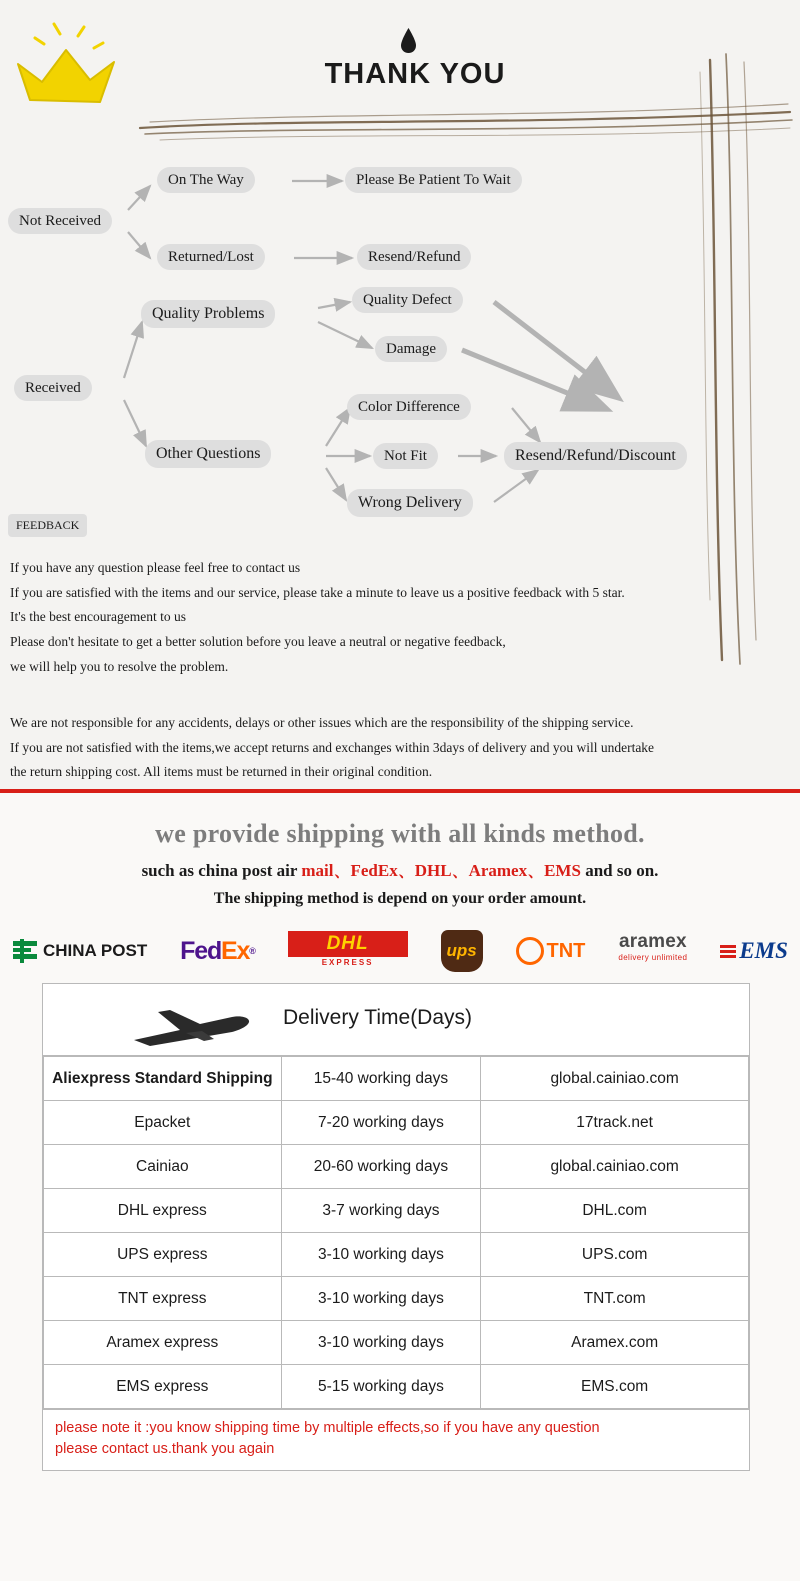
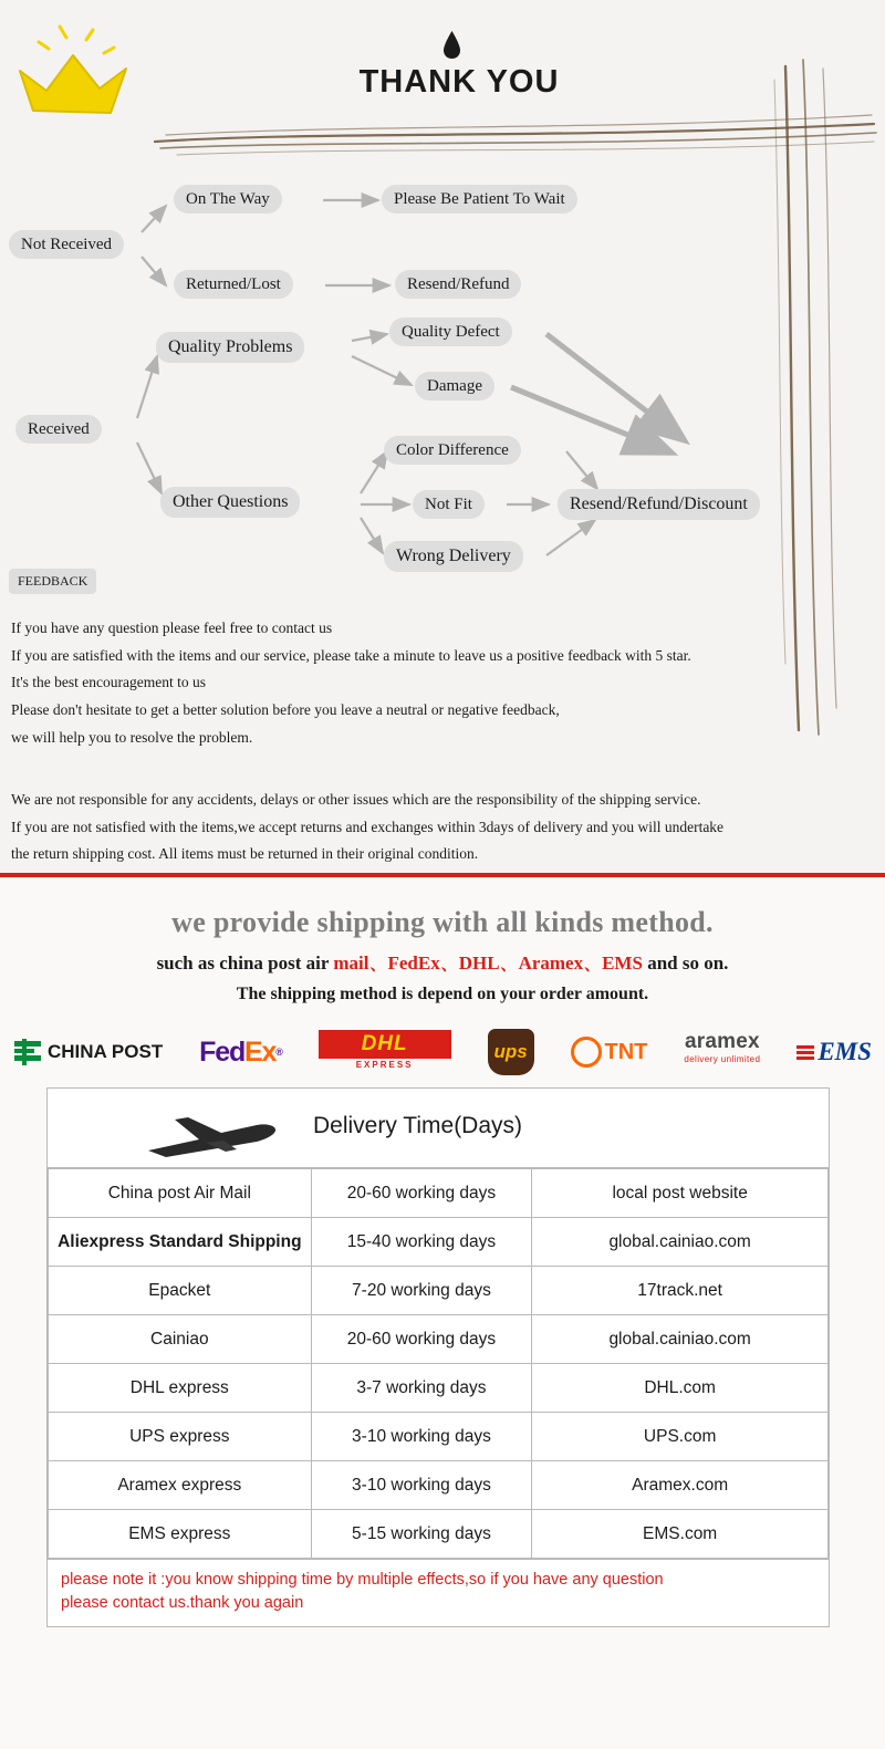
  THANK YOU
  Not Received
  On The Way
  Please Be Patient To Wait
  Returned/Lost
  Resend/Refund
  Received
  Quality Problems
  Quality Defect
  Damage
  Color Difference
  Other Questions
  Not Fit
  Wrong Delivery
  Resend/Refund/Discount
  FEEDBACK
  If you have any question please feel free to contact us
  If you are satisfied with the items and our service, please take a minute to leave us a positive feedback with 5 star.
  It's the best encouragement to us
  Please don't hesitate to get a better solution before you leave a neutral or negative feedback,
  we will help you to resolve the problem.
  We are not responsible for any accidents, delays or other issues which are the responsibility of the shipping service.
  If you are not satisfied with the items,we accept returns and exchanges within 3days of delivery and you will undertake
  the return shipping cost. All items must be returned in their original condition.
  we provide shipping with all kinds method.
  such as china post air mail、FedEx、DHL、Aramex、EMS and so on.
  The shipping method is depend on your order amount.
  CHINA POST
  Fed
  Ex
  ®
  DHL
  EXPRESS
  ups
  TNT
  aramex
  delivery unlimited
  EMS
  Delivery Time(Days)
+ China post Air Mail	20-60 working days	local post website
  Aliexpress Standard Shipping	15-40 working days	global.cainiao.com
  Epacket	7-20 working days	17track.net
  Cainiao	20-60 working days	global.cainiao.com
  DHL express	3-7 working days	DHL.com
  UPS express	3-10 working days	UPS.com
- TNT express	3-10 working days	TNT.com
  Aramex express	3-10 working days	Aramex.com
  EMS express	5-15 working days	EMS.com
  please note it :you know shipping time by multiple effects,so if you have any question
  please contact us.thank you again
